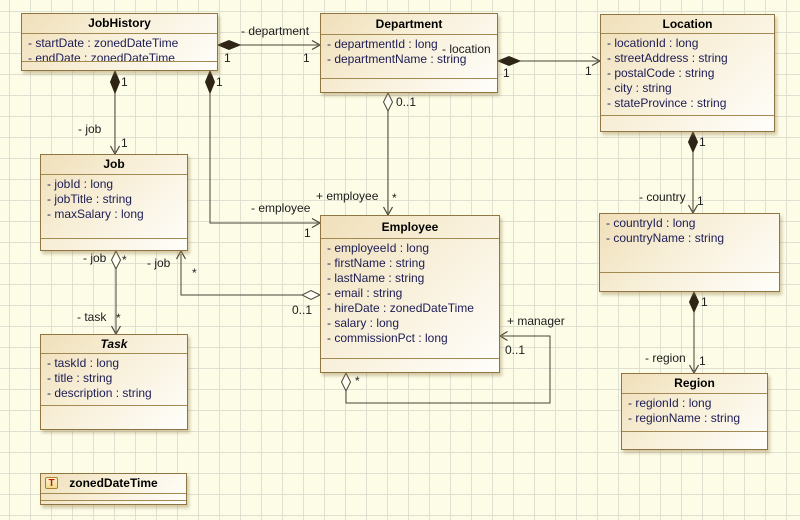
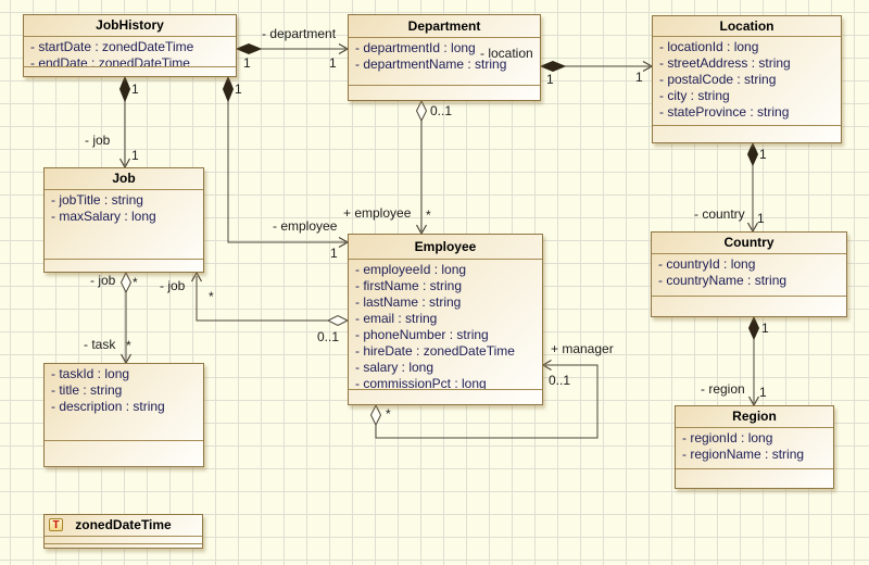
  JobHistory
  - startDate : zonedDateTime
  - endDate : zonedDateTime
  Department
  - departmentId : long
  - departmentName : string
  Location
  - locationId : long
  - streetAddress : string
  - postalCode : string
  - city : string
  - stateProvince : string
  Job
- - jobId : long
  - jobTitle : string
  - maxSalary : long
  Employee
  - employeeId : long
  - firstName : string
  - lastName : string
  - email : string
+ - phoneNumber : string
  - hireDate : zonedDateTime
  - salary : long
  - commissionPct : long
+ Country
  - countryId : long
  - countryName : string
- Task
  - taskId : long
  - title : string
  - description : string
  Region
  - regionId : long
  - regionName : string
  T
  zonedDateTime
  - department
  1
  1
  - location
  1
  1
  1
  - job
  1
  1
  - employee
  1
  0..1
  + employee
  *
  1
  - country
  1
  1
  - region
  1
  - job
  *
  - task
  *
  - job
  *
  0..1
  *
  + manager
  0..1
